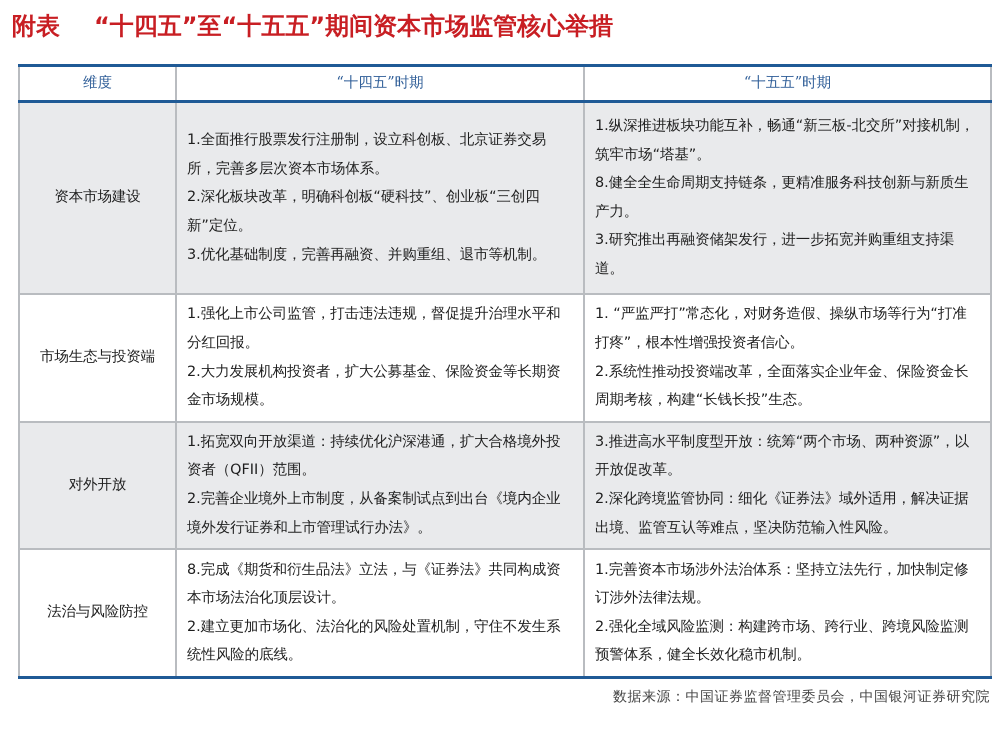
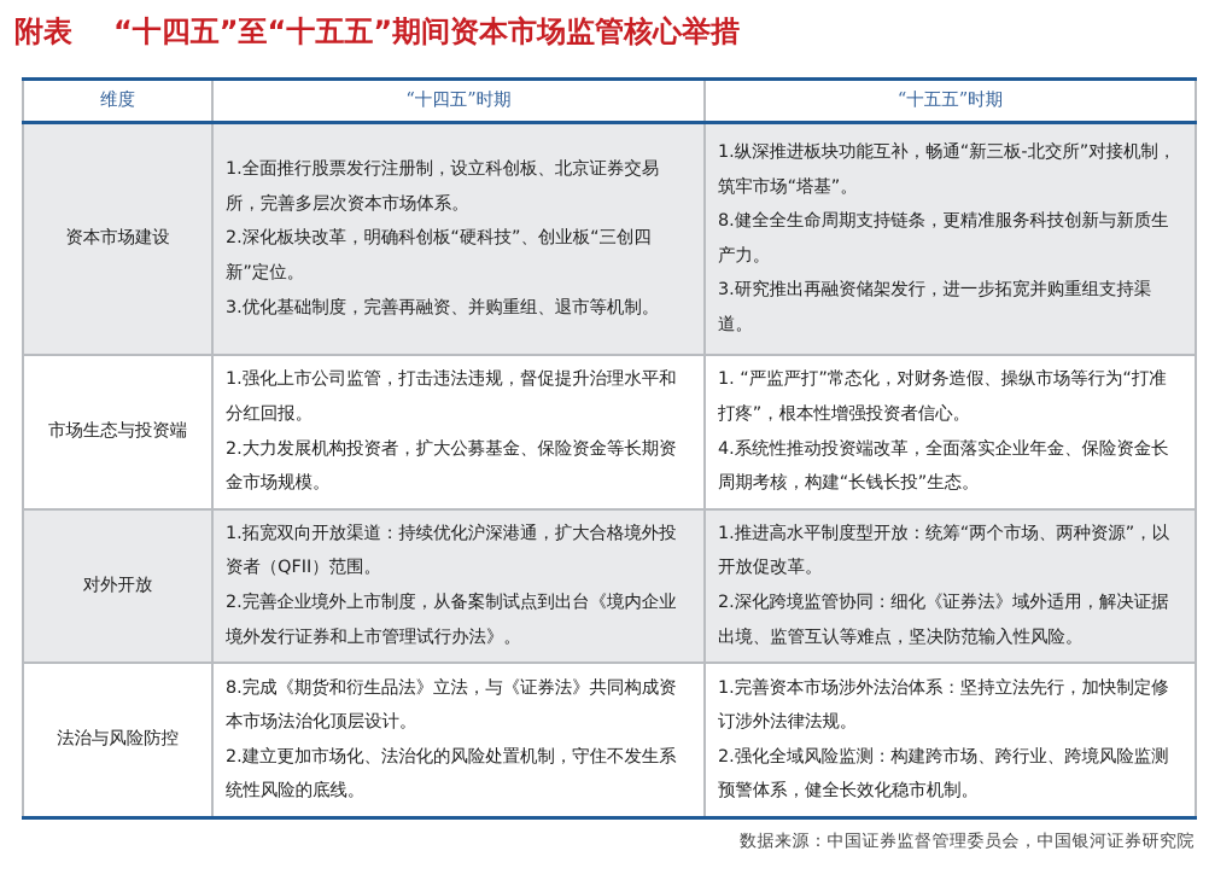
  附表 “十四五”至“十五五”期间资本市场监管核心举措
  维度	“十四五”时期	“十五五”时期
  资本市场建设	1.全面推行股票发行注册制，设立科创板、北京证券交易所，完善多层次资本市场体系。 2.深化板块改革，明确科创板“硬科技”、创业板“三创四新”定位。 3.优化基础制度，完善再融资、并购重组、退市等机制。	1.纵深推进板块功能互补，畅通“新三板-北交所”对接机制，筑牢市场“塔基”。 8.健全全生命周期支持链条，更精准服务科技创新与新质生产力。 3.研究推出再融资储架发行，进一步拓宽并购重组支持渠道。
- 市场生态与投资端	1.强化上市公司监管，打击违法违规，督促提升治理水平和分红回报。 2.大力发展机构投资者，扩大公募基金、保险资金等长期资金市场规模。	1. “严监严打”常态化，对财务造假、操纵市场等行为“打准打疼”，根本性增强投资者信心。 2.系统性推动投资端改革，全面落实企业年金、保险资金长周期考核，构建“长钱长投”生态。
+ 市场生态与投资端	1.强化上市公司监管，打击违法违规，督促提升治理水平和分红回报。 2.大力发展机构投资者，扩大公募基金、保险资金等长期资金市场规模。	1. “严监严打”常态化，对财务造假、操纵市场等行为“打准打疼”，根本性增强投资者信心。 4.系统性推动投资端改革，全面落实企业年金、保险资金长周期考核，构建“长钱长投”生态。
- 对外开放	1.拓宽双向开放渠道：持续优化沪深港通，扩大合格境外投资者（QFII）范围。 2.完善企业境外上市制度，从备案制试点到出台《境内企业境外发行证券和上市管理试行办法》。	3.推进高水平制度型开放：统筹“两个市场、两种资源”，以开放促改革。 2.深化跨境监管协同：细化《证券法》域外适用，解决证据出境、监管互认等难点，坚决防范输入性风险。
+ 对外开放	1.拓宽双向开放渠道：持续优化沪深港通，扩大合格境外投资者（QFII）范围。 2.完善企业境外上市制度，从备案制试点到出台《境内企业境外发行证券和上市管理试行办法》。	1.推进高水平制度型开放：统筹“两个市场、两种资源”，以开放促改革。 2.深化跨境监管协同：细化《证券法》域外适用，解决证据出境、监管互认等难点，坚决防范输入性风险。
  法治与风险防控	8.完成《期货和衍生品法》立法，与《证券法》共同构成资本市场法治化顶层设计。 2.建立更加市场化、法治化的风险处置机制，守住不发生系统性风险的底线。	1.完善资本市场涉外法治体系：坚持立法先行，加快制定修订涉外法律法规。 2.强化全域风险监测：构建跨市场、跨行业、跨境风险监测预警体系，健全长效化稳市机制。
  数据来源：中国证券监督管理委员会，中国银河证券研究院
